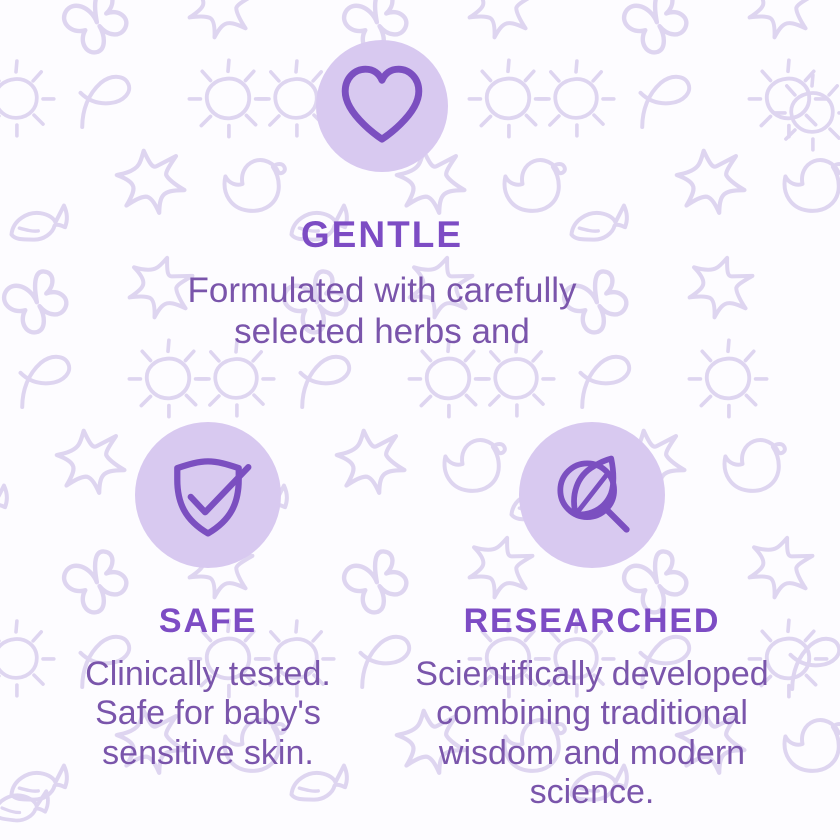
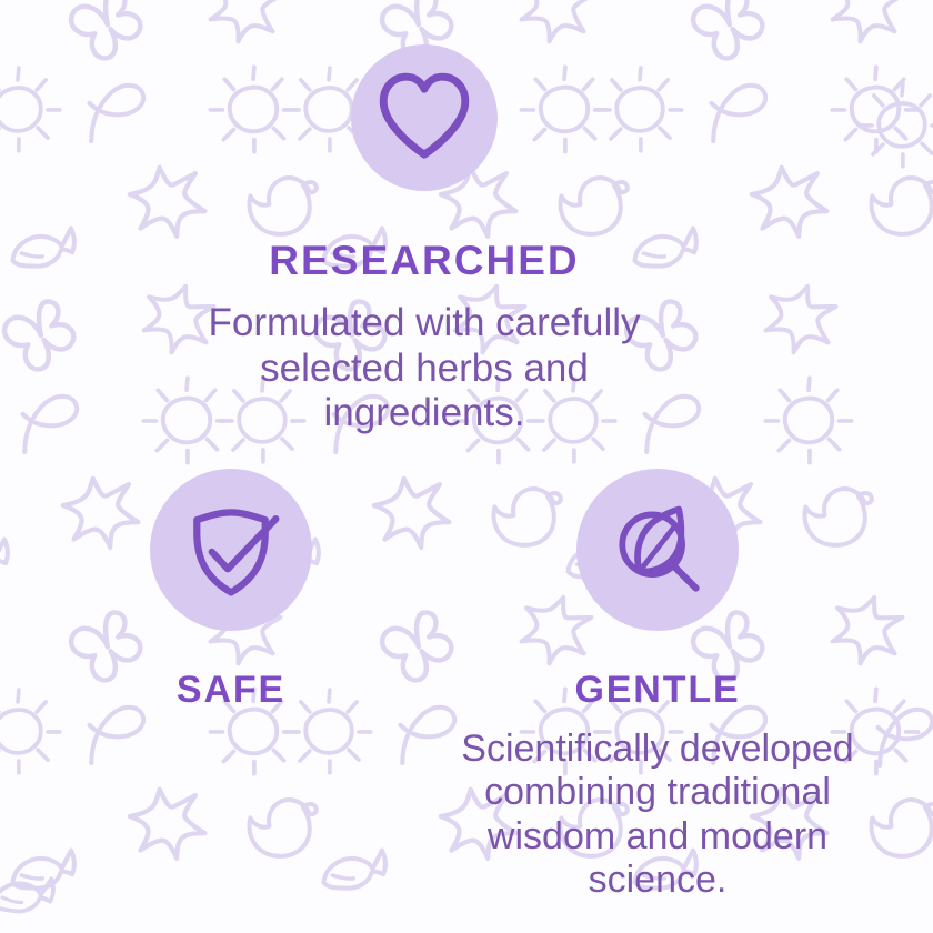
- GENTLE
+ RESEARCHED
  Formulated with carefully
  selected herbs and
+ ingredients.
  SAFE
- Clinically tested.
- Safe for baby's
- sensitive skin.
- RESEARCHED
+ GENTLE
  Scientifically developed
  combining traditional
  wisdom and modern science.
